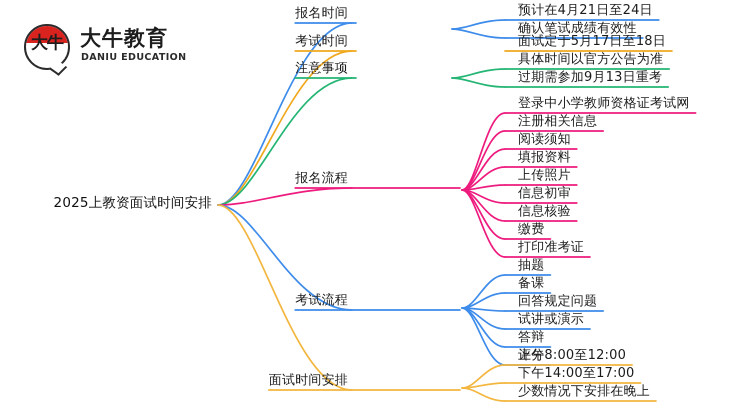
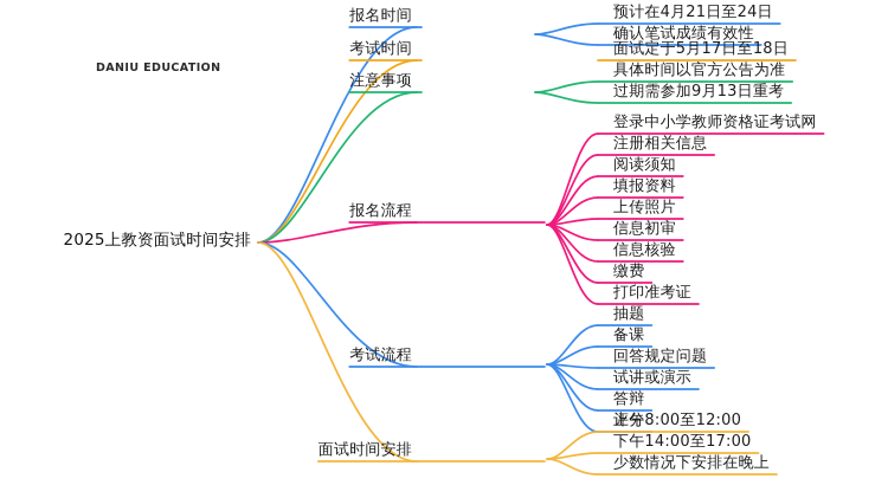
- 大牛
- 大牛教育
  DANIU EDUCATION
  2025上教资面试时间安排
  报名时间
  考试时间
  注意事项
  报名流程
  考试流程
  面试时间安排
  预计在4月21日至24日
  确认笔试成绩有效性
  面试定于5月17日至18日
  具体时间以官方公告为准
  过期需参加9月13日重考
  登录中小学教师资格证考试网
  注册相关信息
  阅读须知
  填报资料
  上传照片
  信息初审
  信息核验
  缴费
  打印准考证
  抽题
  备课
  回答规定问题
  试讲或演示
  答辩
  评分
  上午8:00至12:00
  下午14:00至17:00
  少数情况下安排在晚上
